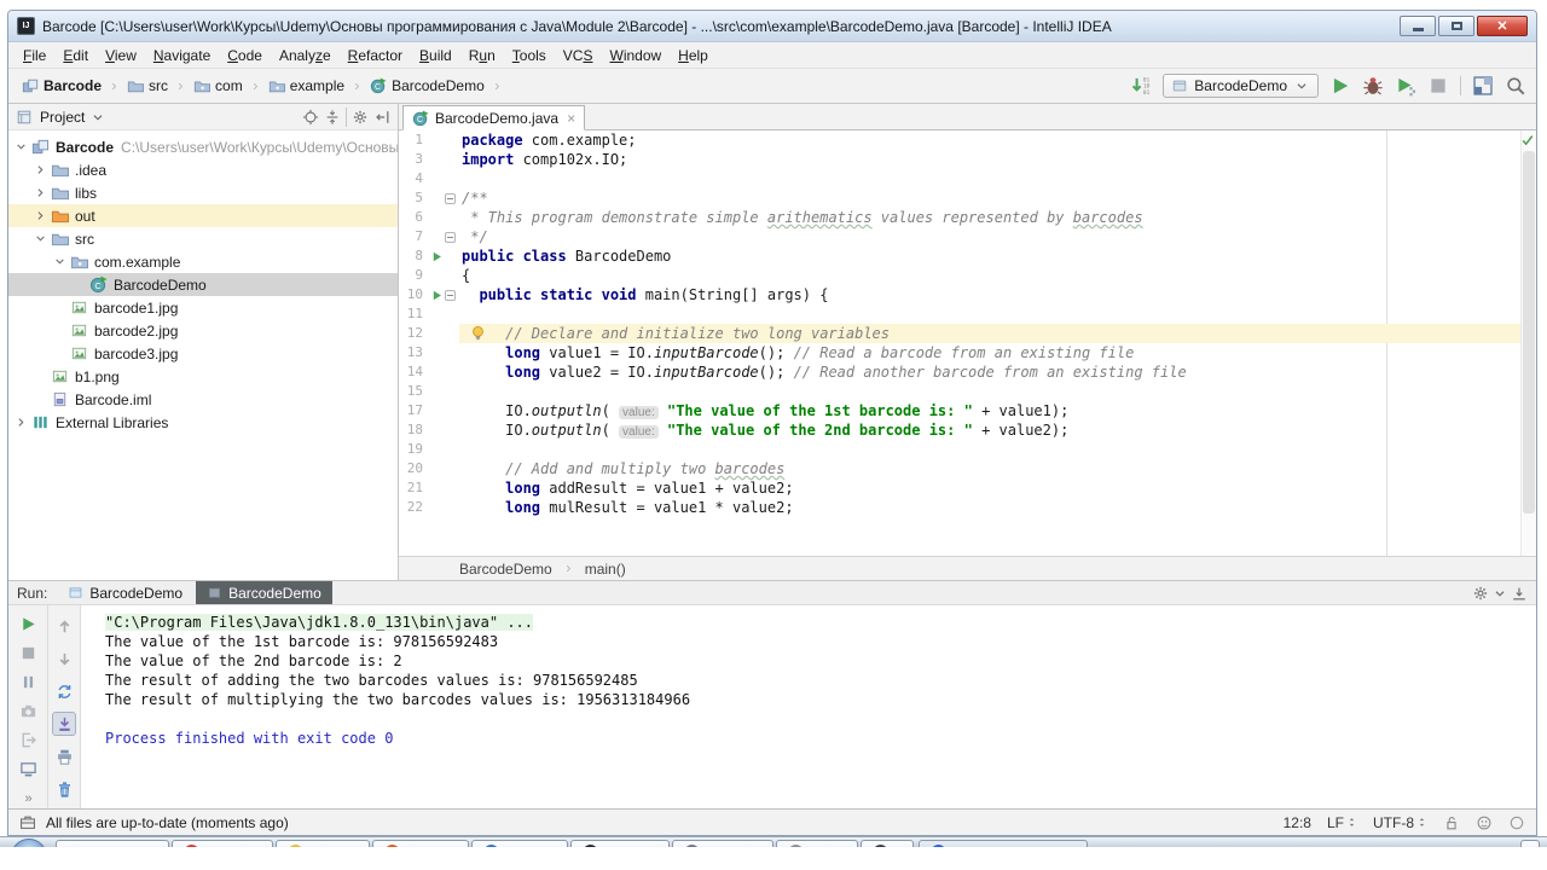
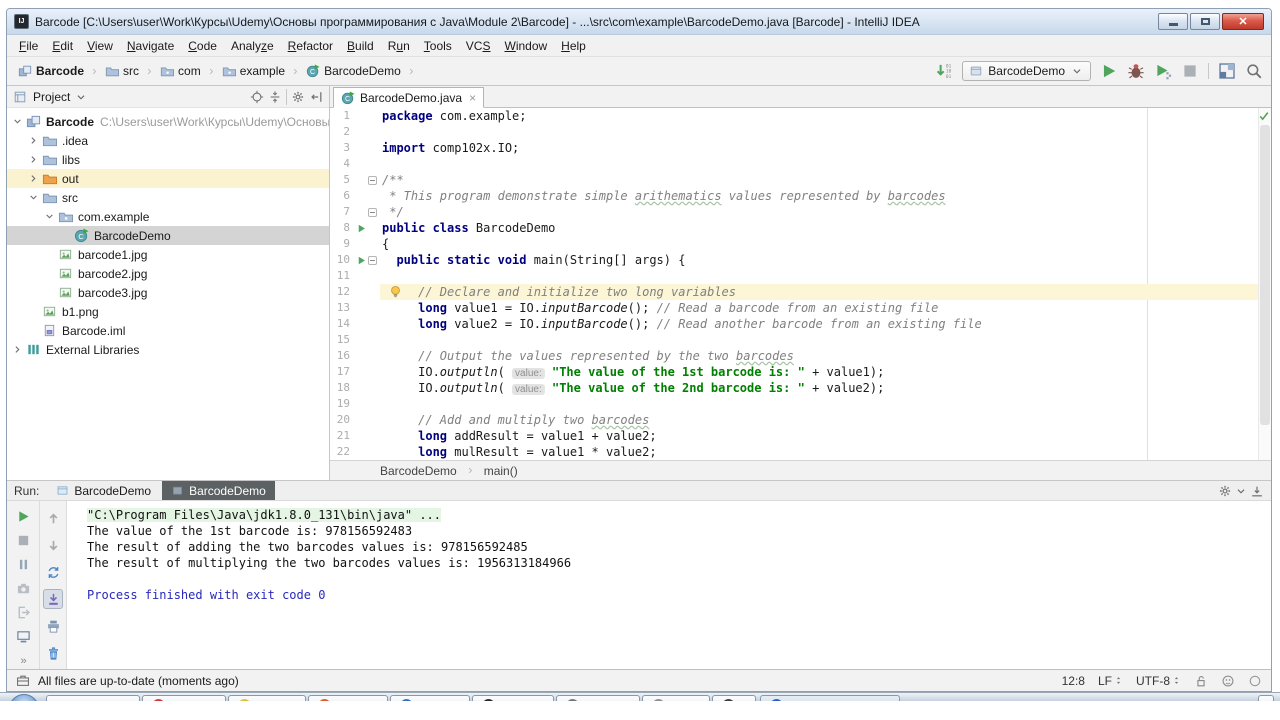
  Barcode [C:\Users\user\Work\Курсы\Udemy\Основы программирования с Java\Module 2\Barcode] - ...\src\com\example\BarcodeDemo.java [Barcode] - IntelliJ IDEA
  ✕
  File
  Edit
  View
  Navigate
  Code
  Analyze
  Refactor
  Build
  Run
  Tools
  VCS
  Window
  Help
  Barcode
  src
  com
  example
  BarcodeDemo
  BarcodeDemo
  Project
  Barcode
  C:\Users\user\Work\Курсы\Udemy\Основы
  .idea
  libs
  out
  src
  com.example
  C
  BarcodeDemo
  barcode1.jpg
  barcode2.jpg
  barcode3.jpg
  b1.png
  Barcode.iml
  External Libraries
  BarcodeDemo.java
  ×
  1
  package com.example;
+ 2
  3
  import comp102x.IO;
  4
  5
  /**
  6
  * This program demonstrate simple arithematics values represented by barcodes
  7
  */
  8
  public class BarcodeDemo
  9
  {
  10
  public static void main(String[] args) {
  11
  12
  // Declare and initialize two long variables
  13
  long value1 = IO.inputBarcode(); // Read a barcode from an existing file
  14
  long value2 = IO.inputBarcode(); // Read another barcode from an existing file
  15
+ 16
+ // Output the values represented by the two barcodes
  17
  IO.outputln( value: "The value of the 1st barcode is: " + value1);
  18
  IO.outputln( value: "The value of the 2nd barcode is: " + value2);
  19
  20
  // Add and multiply two barcodes
  21
  long addResult = value1 + value2;
  22
  long mulResult = value1 * value2;
  BarcodeDemo
  main()
  Run:
  BarcodeDemo
  BarcodeDemo
  »
  "C:\Program Files\Java\jdk1.8.0_131\bin\java" ...
  The value of the 1st barcode is: 978156592483
- The value of the 2nd barcode is: 2
  The result of adding the two barcodes values is: 978156592485
  The result of multiplying the two barcodes values is: 1956313184966
  Process finished with exit code 0
  All files are up-to-date (moments ago)
  12:8
  LF
  UTF-8
